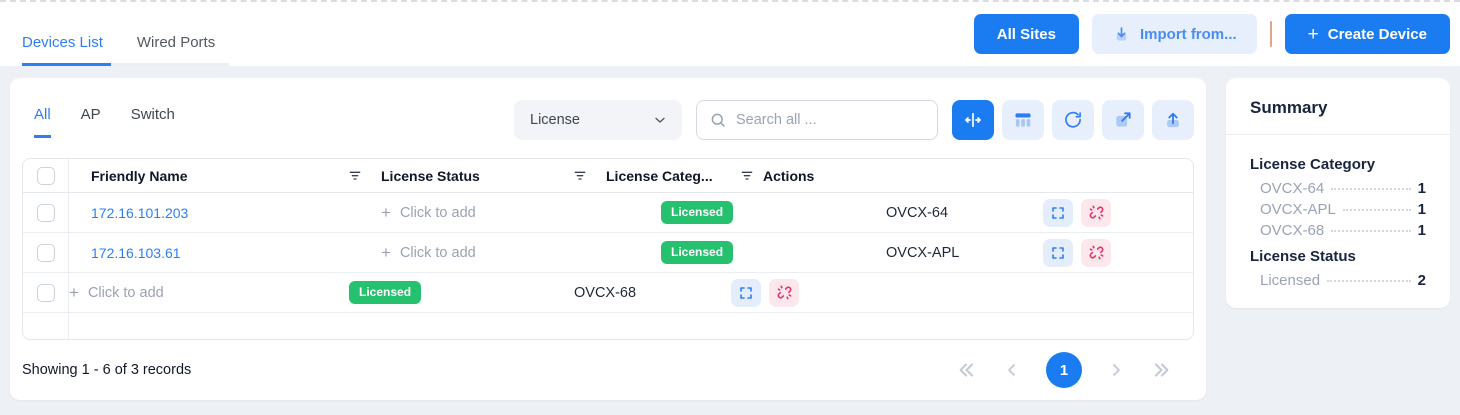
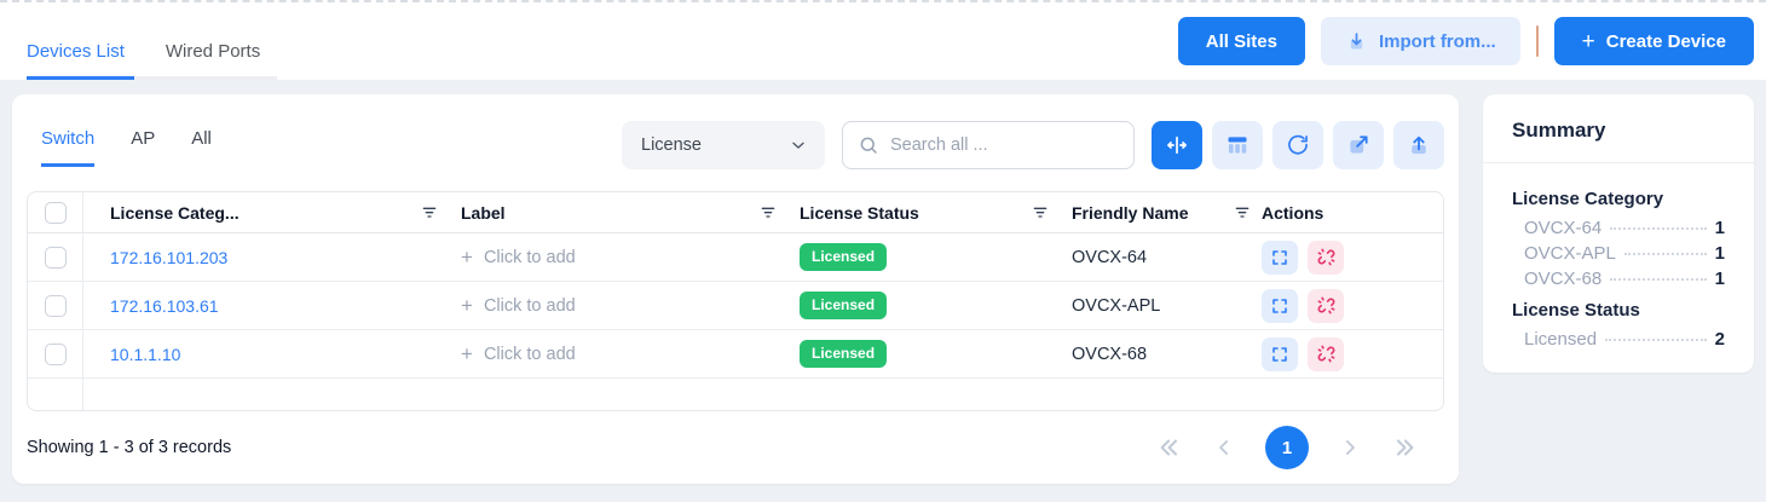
  Devices List
  Wired Ports
  All Sites
  Import from...
  +
  Create Device
- All
+ Switch
  AP
- Switch
+ All
  License
  Search all ...
- Friendly Name
+ License Categ...
+ Label
  License Status
- License Categ...
+ Friendly Name
  Actions
  172.16.101.203
  +
  Click to add
  Licensed
  OVCX-64
  172.16.103.61
  +
  Click to add
  Licensed
  OVCX-APL
+ 10.1.1.10
  +
  Click to add
  Licensed
  OVCX-68
- Showing 1 - 6 of 3 records
+ Showing 1 - 3 of 3 records
  1
  Summary
  License Category
  OVCX-64
  1
  OVCX-APL
  1
  OVCX-68
  1
  License Status
  Licensed
  2
